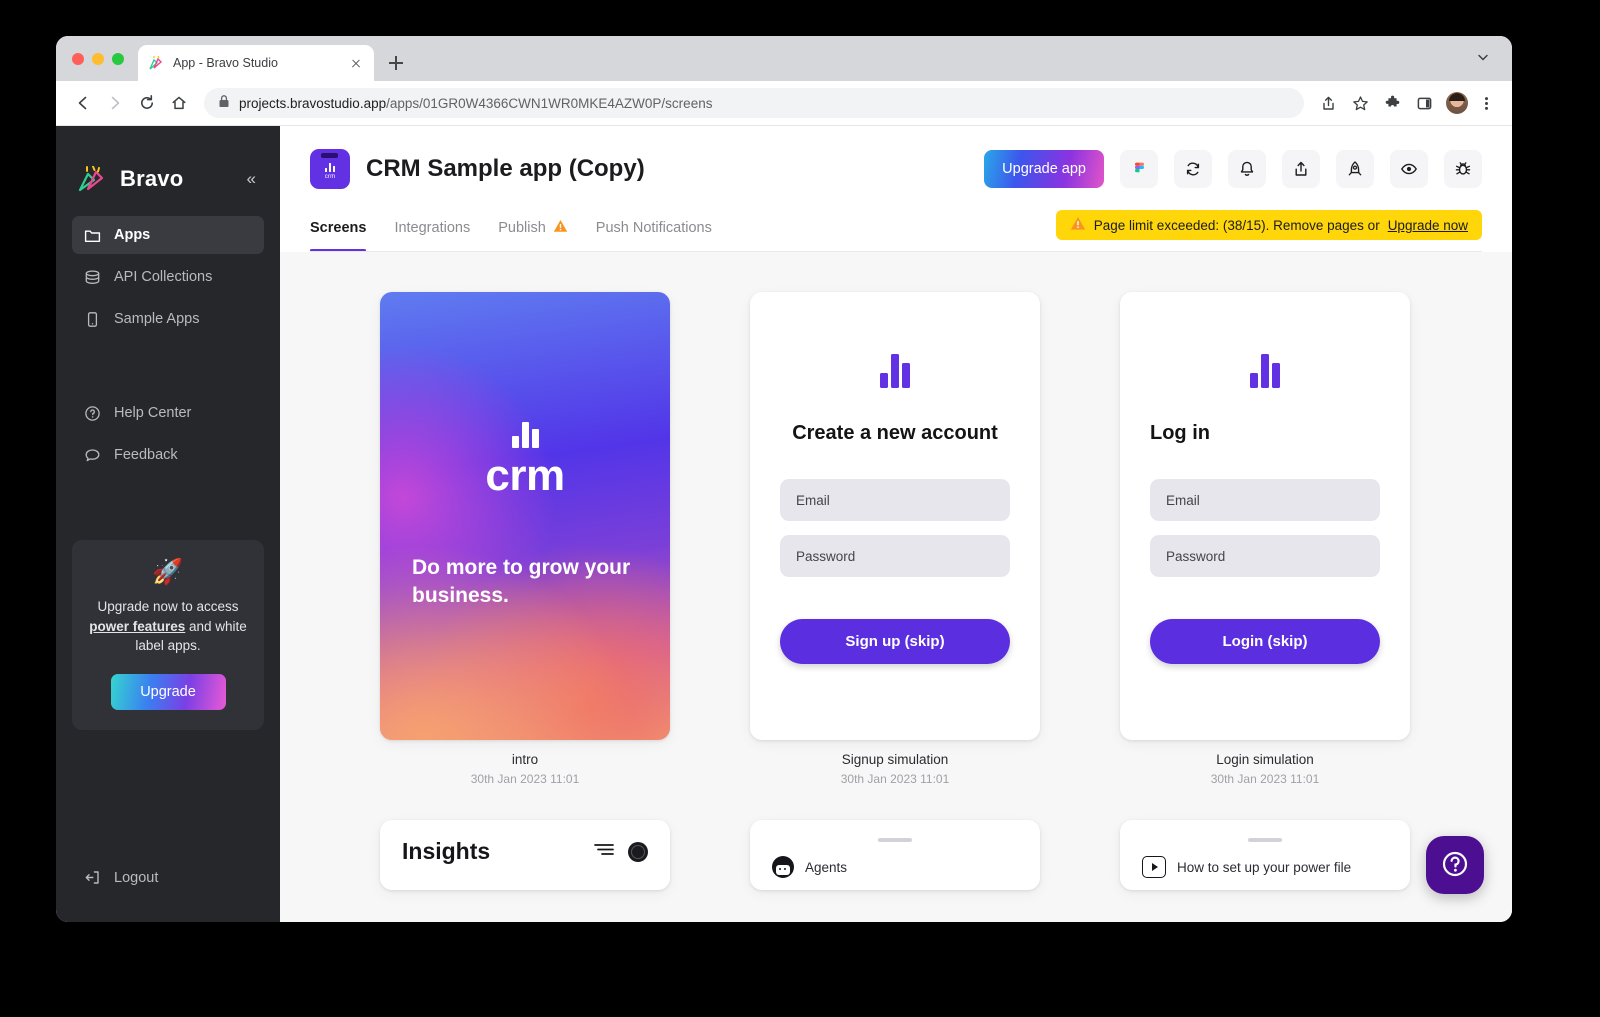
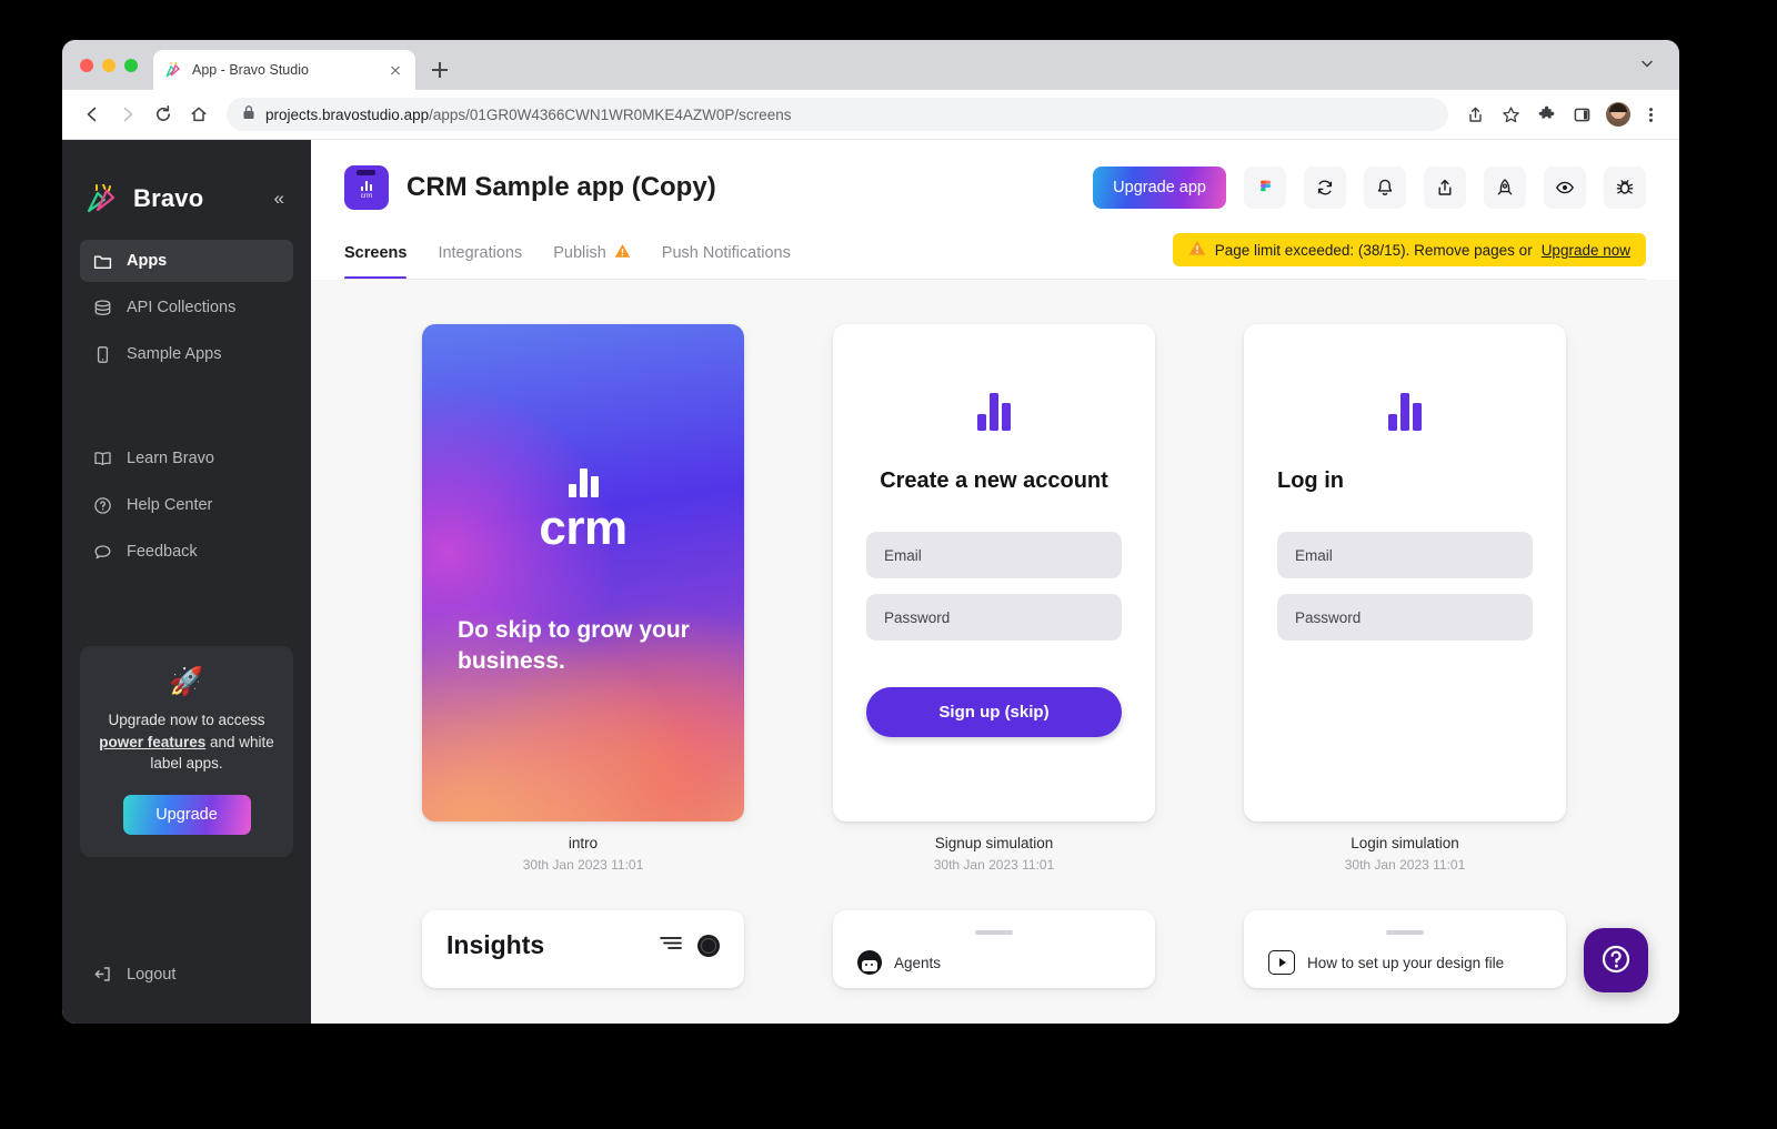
  App - Bravo Studio
  projects.bravostudio.app/apps/01GR0W4366CWN1WR0MKE4AZW0P/screens
  Bravo
  «
  Apps
  API Collections
  Sample Apps
+ Learn Bravo
  Help Center
  Feedback
  🚀
  Upgrade now to access power features and white label apps.
  Upgrade
  Logout
  CRM Sample app (Copy)
  Upgrade app
  Screens
  Integrations
  Publish
  Push Notifications
  Page limit exceeded: (38/15). Remove pages or
  Upgrade now
  crm
- Do more to grow your business.
+ Do skip to grow your business.
  intro
  30th Jan 2023 11:01
  Create a new account
  Email
  Password
  Sign up (skip)
  Signup simulation
  30th Jan 2023 11:01
  Log in
  Email
  Password
- Login (skip)
  Login simulation
  30th Jan 2023 11:01
  Insights
  Agents
- How to set up your power file
+ How to set up your design file
